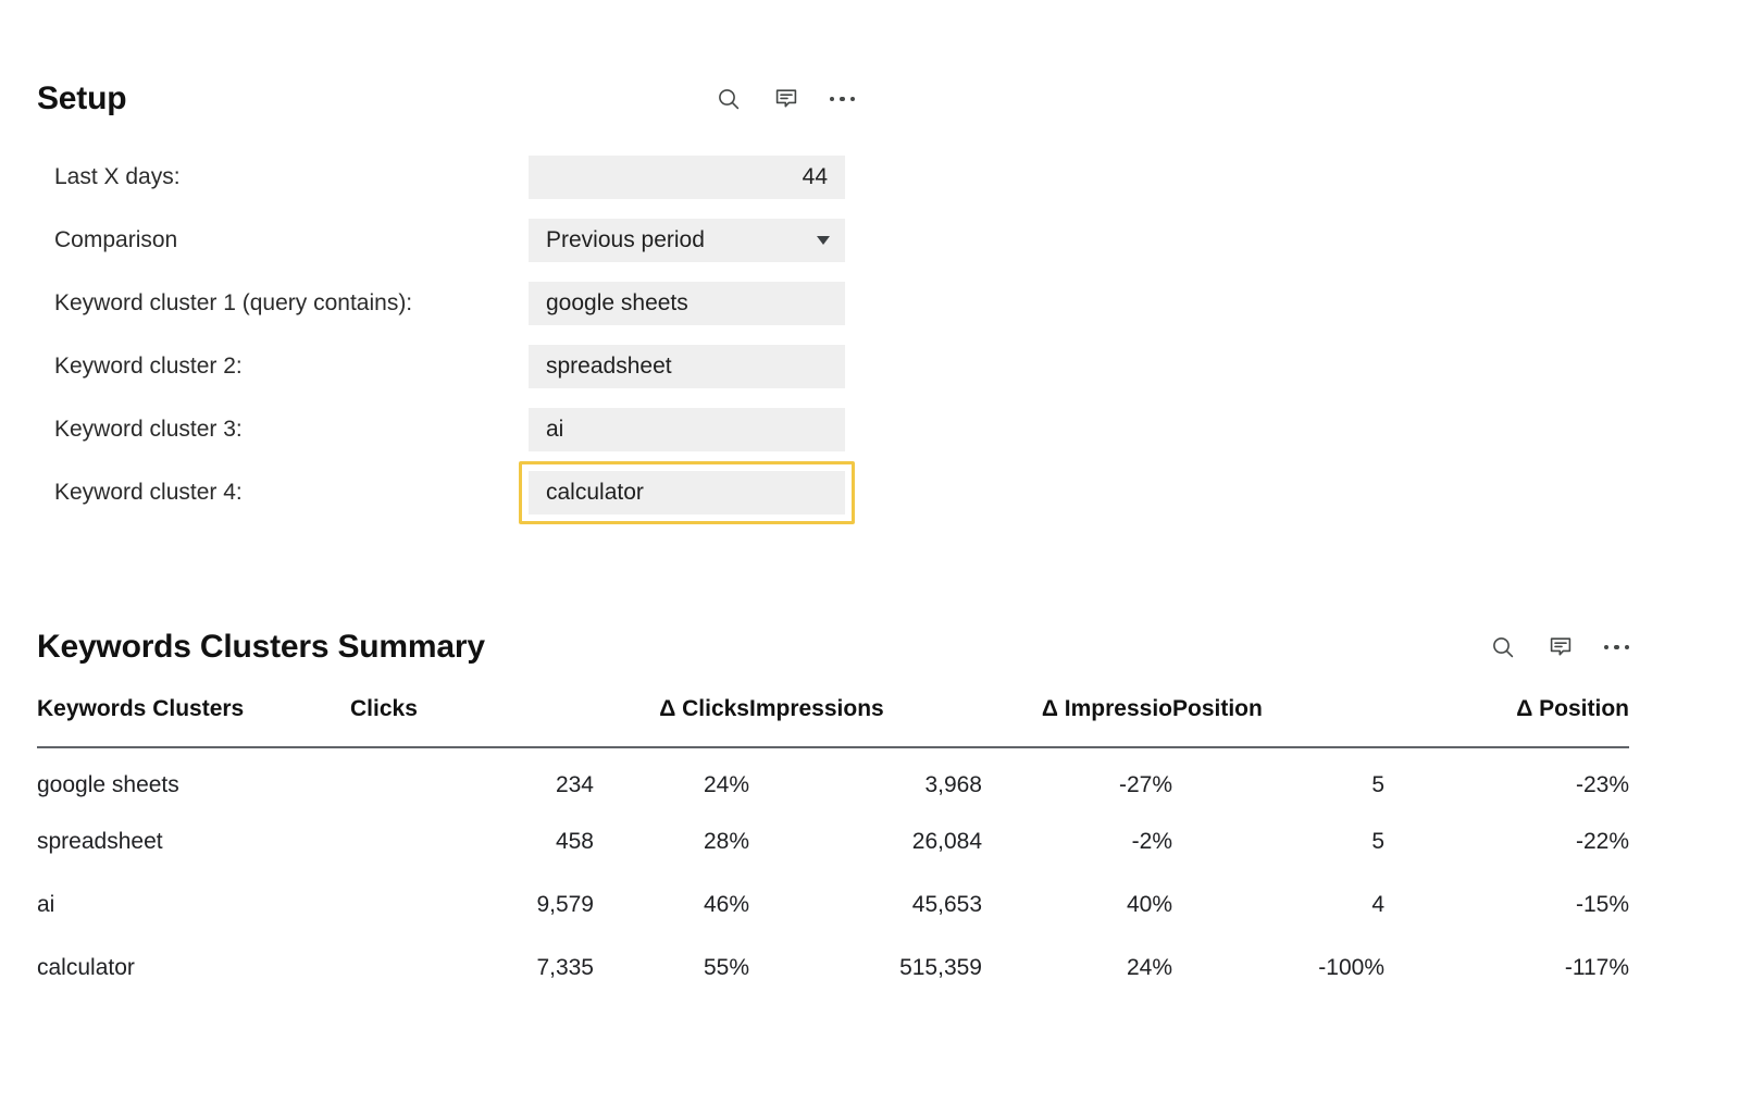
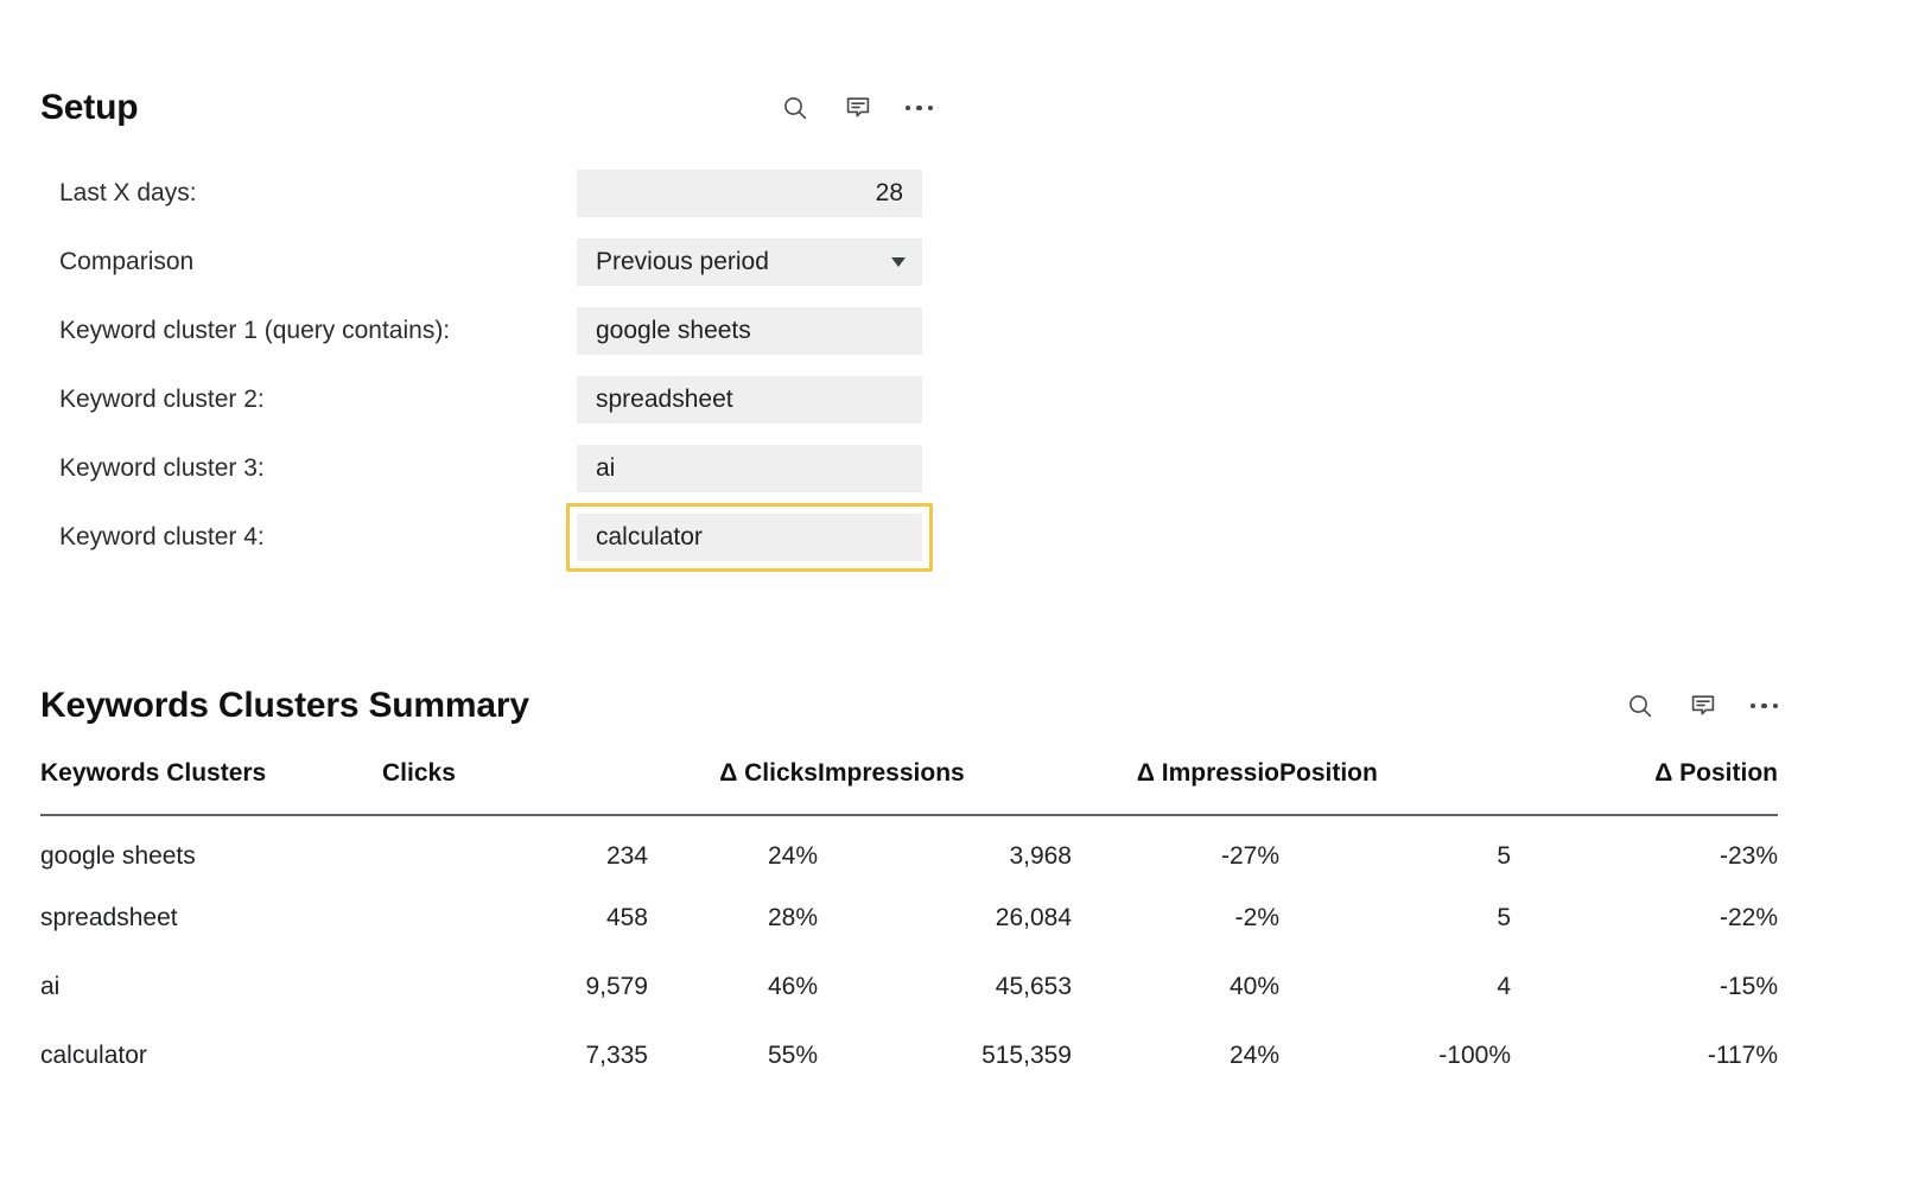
  Setup
  Last X days:
- 44
+ 28
  Comparison
  Previous period
  Keyword cluster 1 (query contains):
  google sheets
  Keyword cluster 2:
  spreadsheet
  Keyword cluster 3:
  ai
  Keyword cluster 4:
  calculator
  Keywords Clusters Summary
  Keywords Clusters	Clicks	Δ Clicks	Impressions	Δ Impressio	Position	Δ Position
  google sheets	234	24%	3,968	-27%	5	-23%
  spreadsheet	458	28%	26,084	-2%	5	-22%
  ai	9,579	46%	45,653	40%	4	-15%
  calculator	7,335	55%	515,359	24%	-100%	-117%
